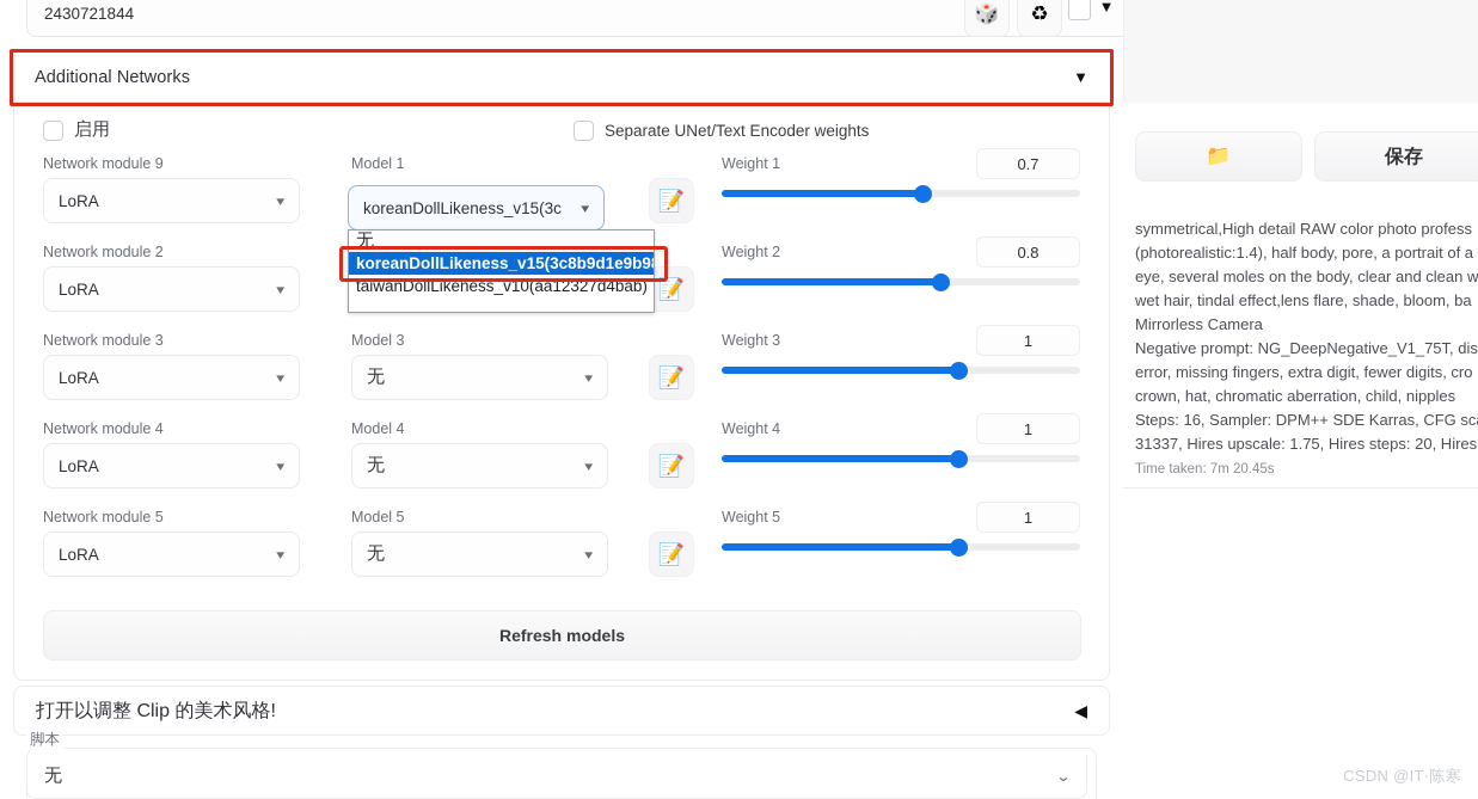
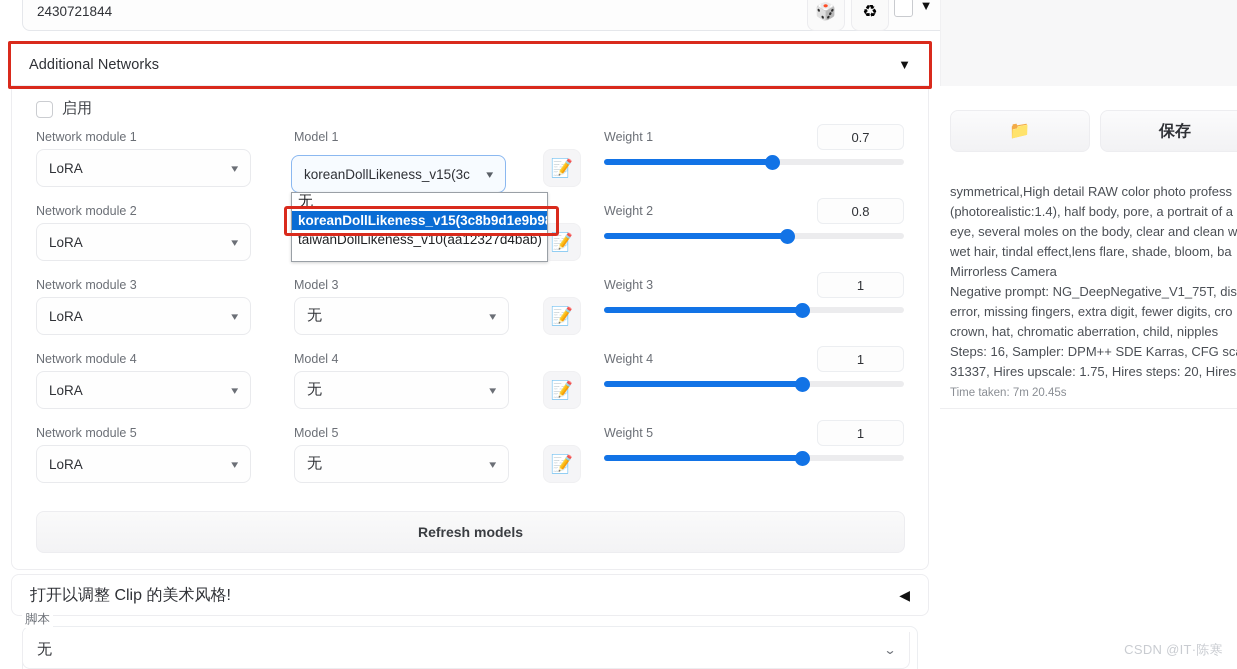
  2430721844
  🎲
  ♻
  ▼
  Additional Networks
  ▼
  启用
- Separate UNet/Text Encoder weights
- Network module 9
+ Network module 1
  LoRA
  ▾
  Model 1
  📝
  Weight 1
  0.7
  Network module 2
  LoRA
  ▾
  📝
  Weight 2
  0.8
  Network module 3
  LoRA
  ▾
  Model 3
  无
  ▾
  📝
  Weight 3
  1
  Network module 4
  LoRA
  ▾
  Model 4
  无
  ▾
  📝
  Weight 4
  1
  Network module 5
  LoRA
  ▾
  Model 5
  无
  ▾
  📝
  Weight 5
  1
  Refresh models
  koreanDollLikeness_v15(3c
  ▾
  无
  koreanDollLikeness_v15(3c8b9d1e9b9
  taiwanDollLikeness_v10(aa12327d4bab)
  打开以调整 Clip 的美术风格!
  ◀
  脚本
  无
  ⌄
  📁
  保存
  symmetrical,High detail RAW color photo profess
  (photorealistic:1.4), half body, pore, a portrait of a
  eye, several moles on the body, clear and clean w
  wet hair, tindal effect,lens flare, shade, bloom, ba
  Mirrorless Camera
  Negative prompt: NG_DeepNegative_V1_75T, dis
  error, missing fingers, extra digit, fewer digits, cro
  crown, hat, chromatic aberration, child, nipples
  Steps: 16, Sampler: DPM++ SDE Karras, CFG sc
  31337, Hires upscale: 1.75, Hires steps: 20, Hires
  Time taken: 7m 20.45s
  CSDN @IT·陈寒
